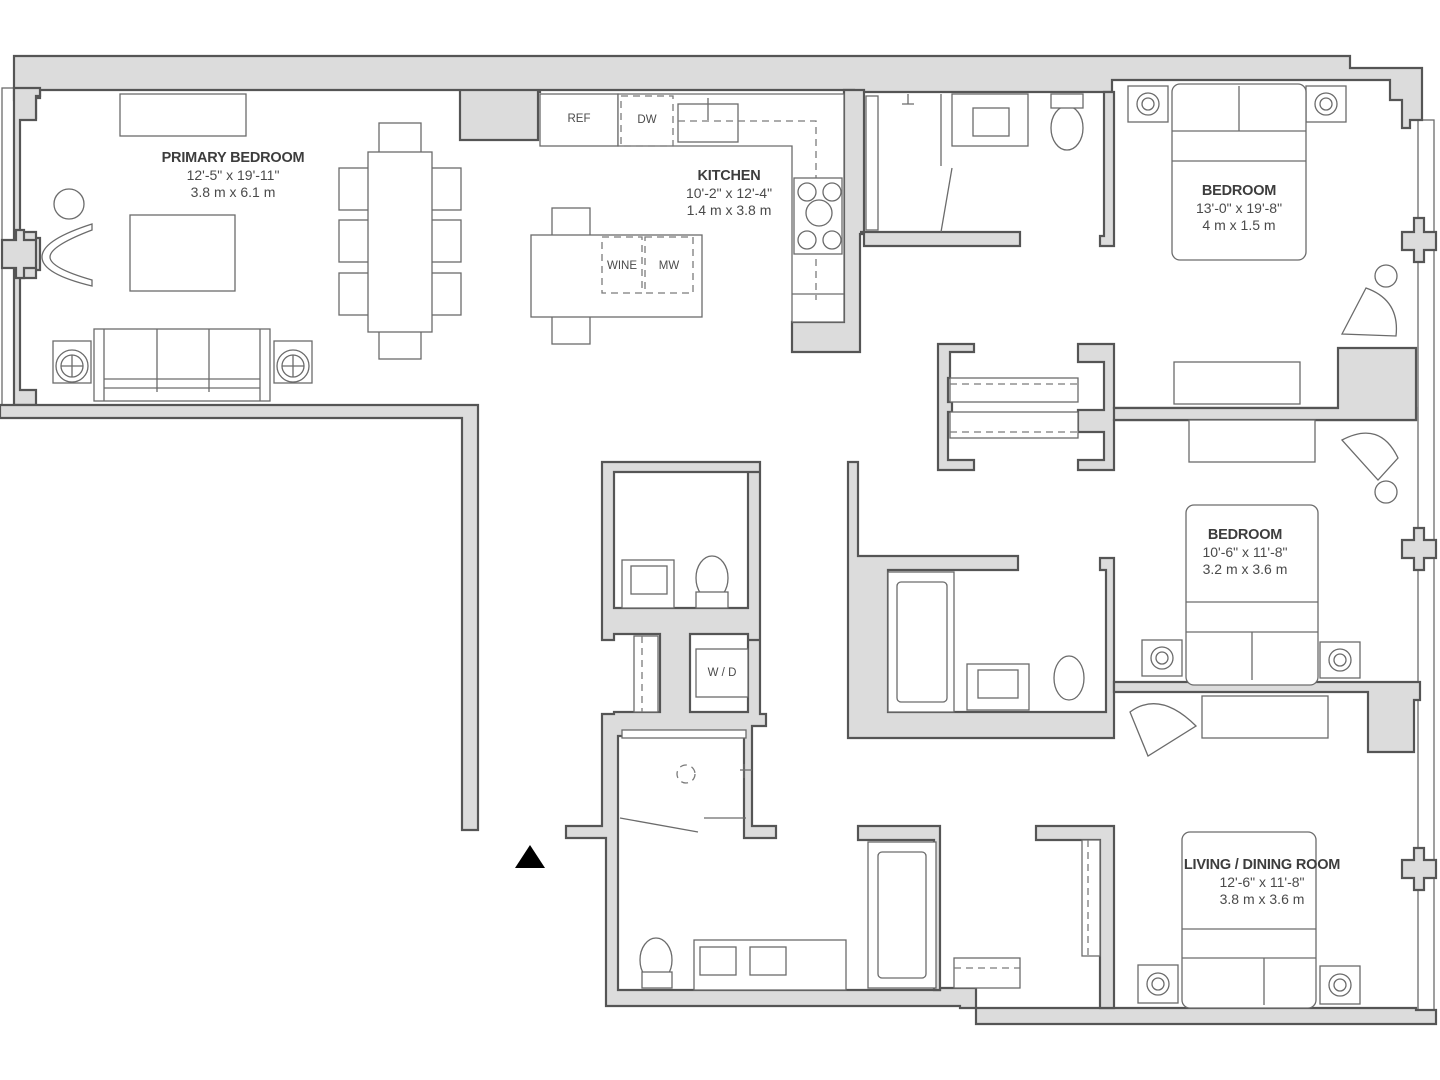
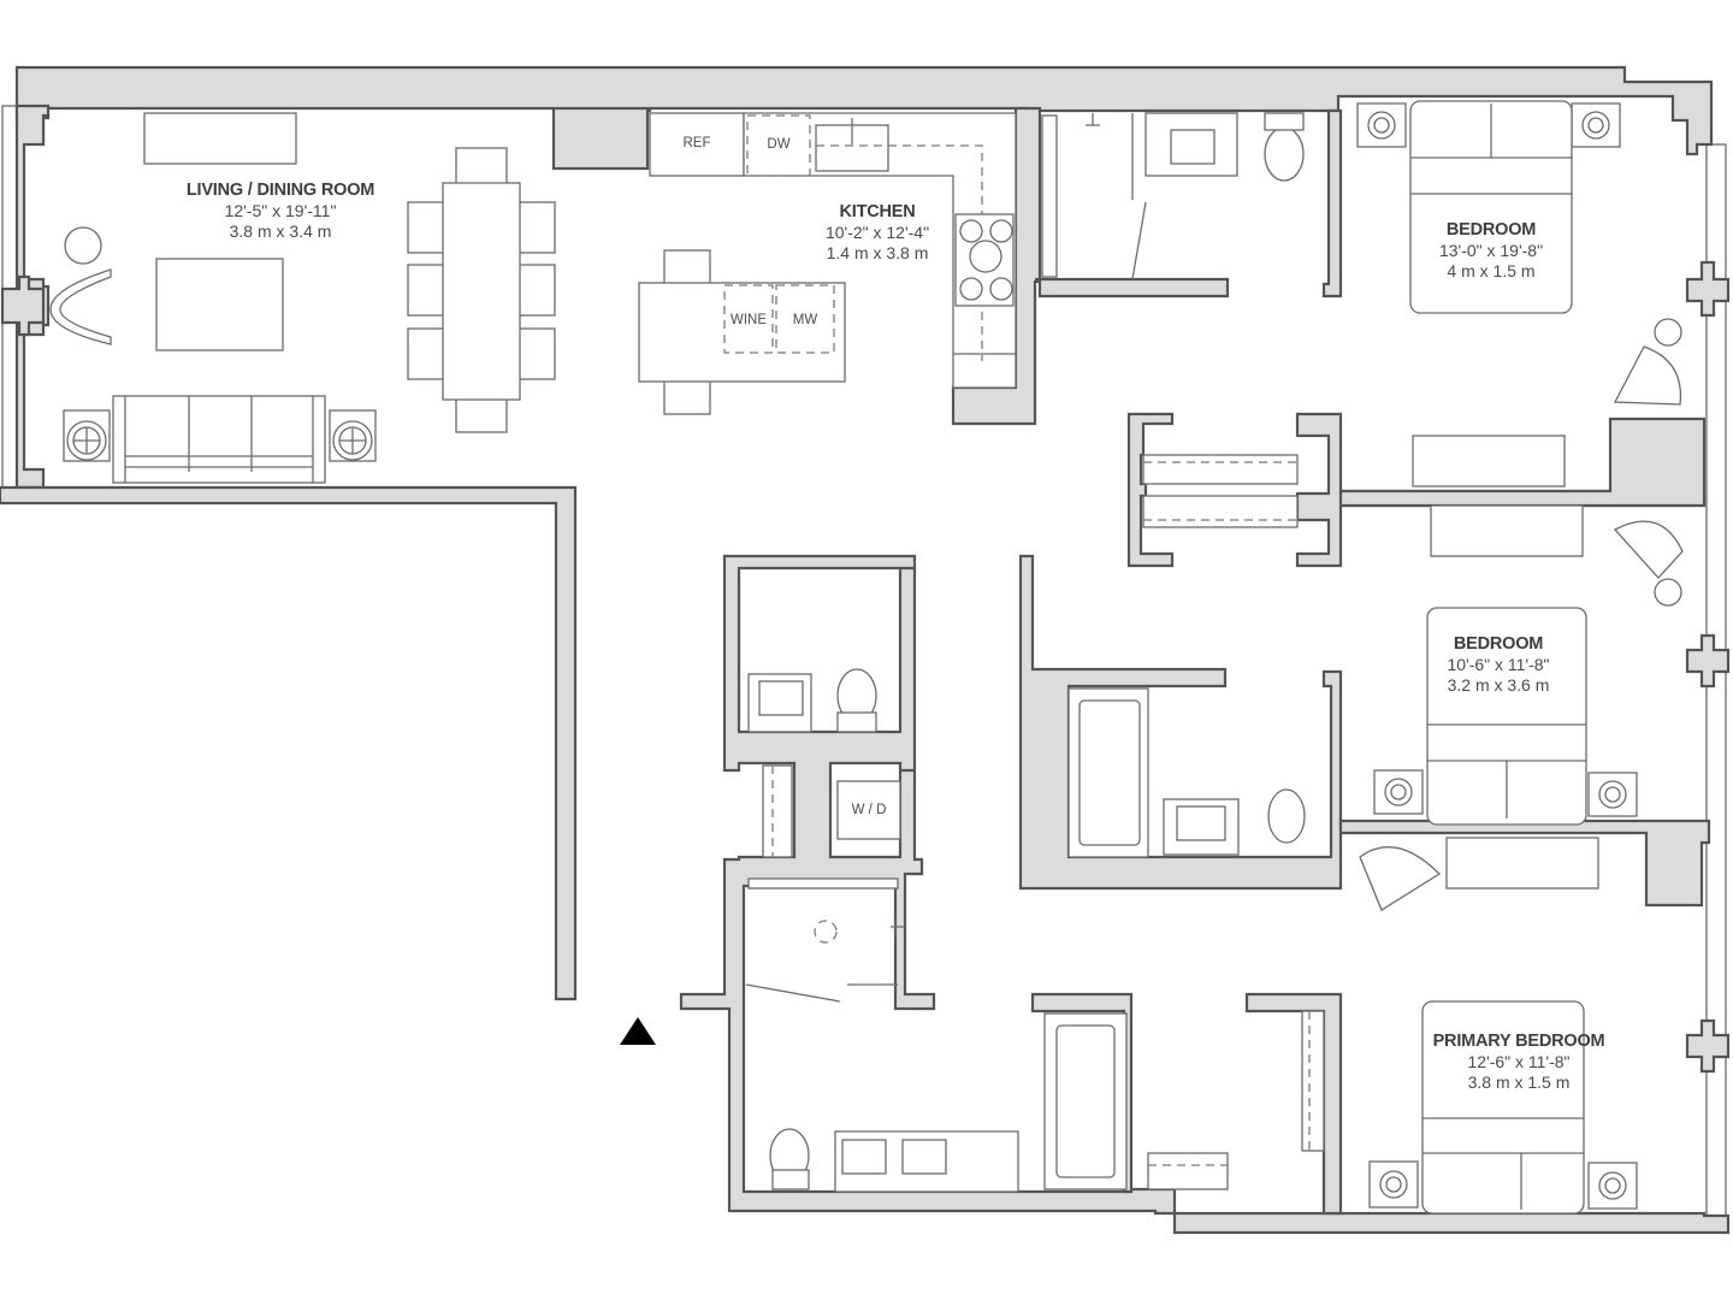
- PRIMARY BEDROOM
+ LIVING / DINING ROOM
  12'-5" x 19'-11"
- 3.8 m x 6.1 m
+ 3.8 m x 3.4 m
  KITCHEN
  10'-2" x 12'-4"
  1.4 m x 3.8 m
  BEDROOM
  13'-0" x 19'-8"
  4 m x 1.5 m
  BEDROOM
  10'-6" x 11'-8"
  3.2 m x 3.6 m
- LIVING / DINING ROOM
+ PRIMARY BEDROOM
  12'-6" x 11'-8"
- 3.8 m x 3.6 m
+ 3.8 m x 1.5 m
  REF
  DW
  WINE
  MW
  W / D
